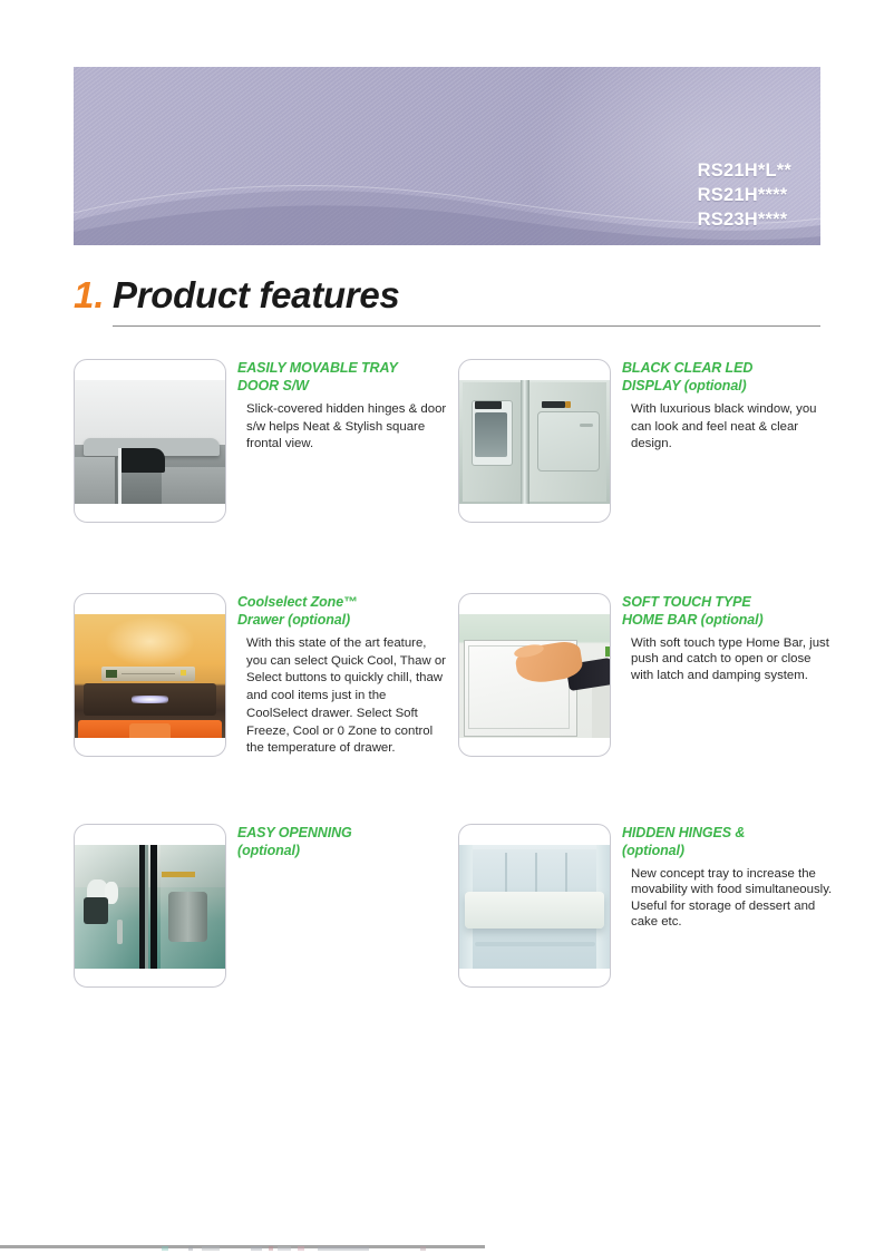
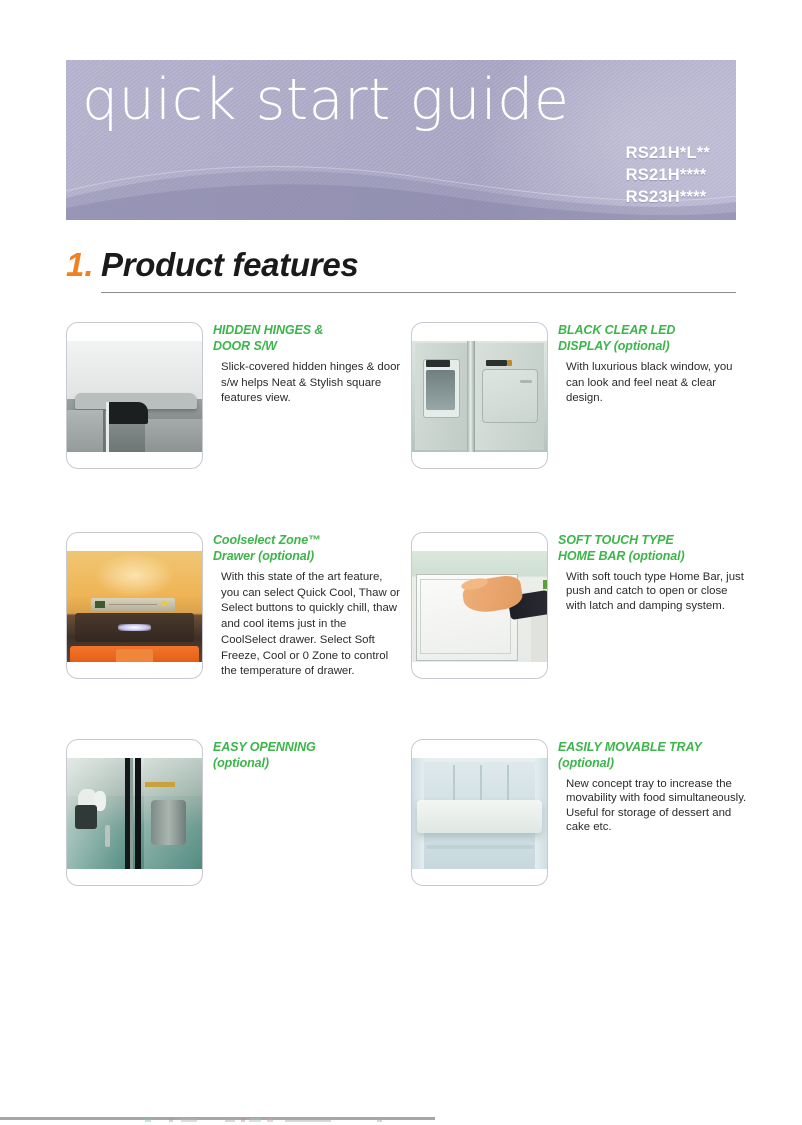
+ quick start guide
  RS21H*L**
  RS21H****
  RS23H****
  1.
  Product features
- EASILY MOVABLE TRAY
+ HIDDEN HINGES &
  DOOR S/W
- Slick-covered hidden hinges & door s/w helps Neat & Stylish square frontal view.
+ Slick-covered hidden hinges & door s/w helps Neat & Stylish square features view.
  BLACK CLEAR LED
  DISPLAY (optional)
  With luxurious black window, you can look and feel neat & clear design.
  Coolselect Zone™
  Drawer (optional)
  With this state of the art feature, you can select Quick Cool, Thaw or Select buttons to quickly chill, thaw and cool items just in the CoolSelect drawer. Select Soft Freeze, Cool or 0 Zone to control the temperature of drawer.
  SOFT TOUCH TYPE
  HOME BAR (optional)
  With soft touch type Home Bar, just push and catch to open or close with latch and damping system.
  EASY OPENNING
  (optional)
- HIDDEN HINGES &
+ EASILY MOVABLE TRAY
  (optional)
  New concept tray to increase the movability with food simultaneously. Useful for storage of dessert and cake etc.
